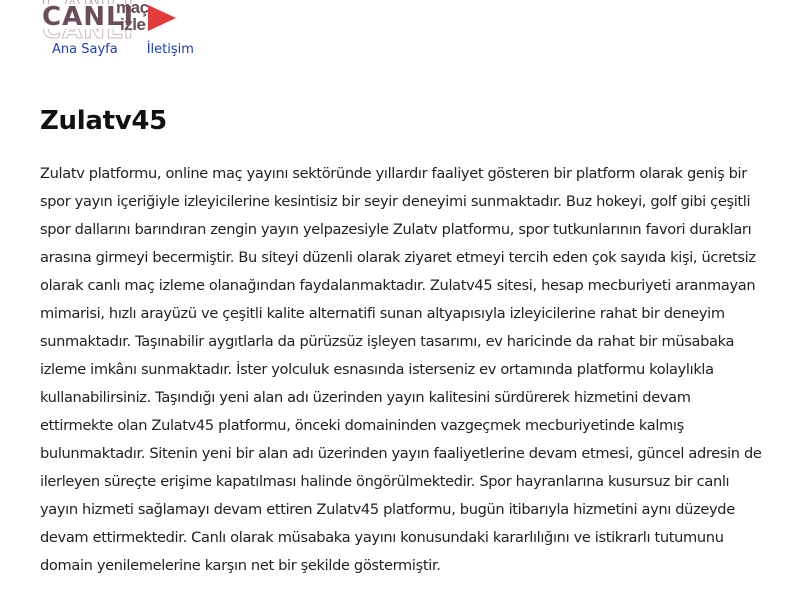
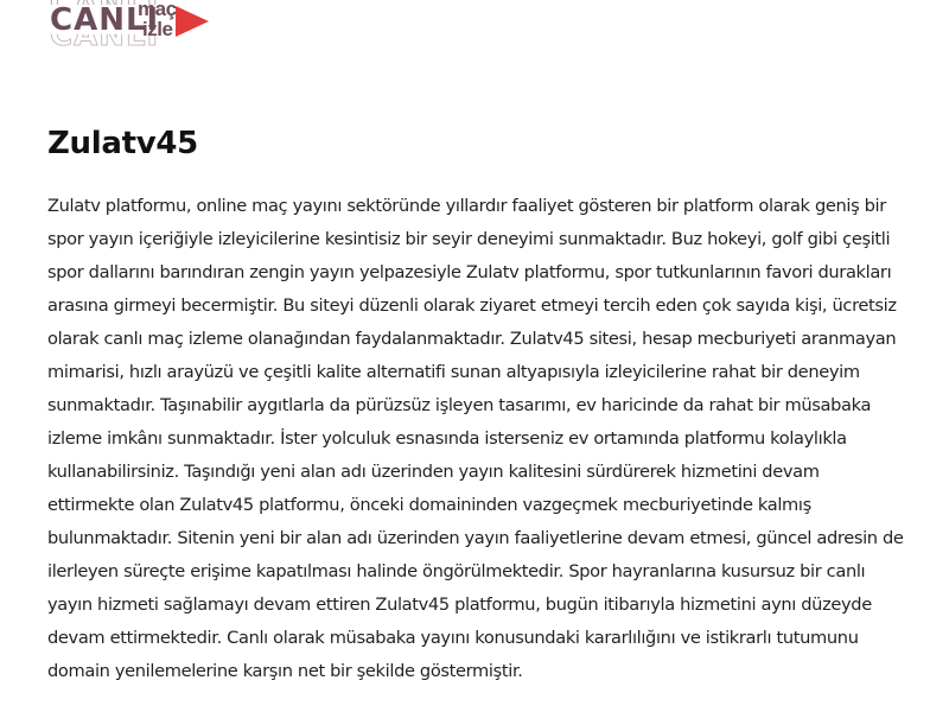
  CANLI
  CANLI
  maç
  izle
- Ana Sayfa
- İletişim
  Zulatv45
  Zulatv platformu, online maç yayını sektöründe yıllardır faaliyet gösteren bir platform olarak geniş bir spor yayın içeriğiyle izleyicilerine kesintisiz bir seyir deneyimi sunmaktadır. Buz hokeyi, golf gibi çeşitli spor dallarını barındıran zengin yayın yelpazesiyle Zulatv platformu, spor tutkunlarının favori durakları arasına girmeyi becermiştir. Bu siteyi düzenli olarak ziyaret etmeyi tercih eden çok sayıda kişi, ücretsiz olarak canlı maç izleme olanağından faydalanmaktadır. Zulatv45 sitesi, hesap mecburiyeti aranmayan mimarisi, hızlı arayüzü ve çeşitli kalite alternatifi sunan altyapısıyla izleyicilerine rahat bir deneyim sunmaktadır. Taşınabilir aygıtlarla da pürüzsüz işleyen tasarımı, ev haricinde da rahat bir müsabaka izleme imkânı sunmaktadır. İster yolculuk esnasında isterseniz ev ortamında platformu kolaylıkla kullanabilirsiniz. Taşındığı yeni alan adı üzerinden yayın kalitesini sürdürerek hizmetini devam ettirmekte olan Zulatv45 platformu, önceki domaininden vazgeçmek mecburiyetinde kalmış bulunmaktadır. Sitenin yeni bir alan adı üzerinden yayın faaliyetlerine devam etmesi, güncel adresin de ilerleyen süreçte erişime kapatılması halinde öngörülmektedir. Spor hayranlarına kusursuz bir canlı yayın hizmeti sağlamayı devam ettiren Zulatv45 platformu, bugün itibarıyla hizmetini aynı düzeyde devam ettirmektedir. Canlı olarak müsabaka yayını konusundaki kararlılığını ve istikrarlı tutumunu domain yenilemelerine karşın net bir şekilde göstermiştir.
